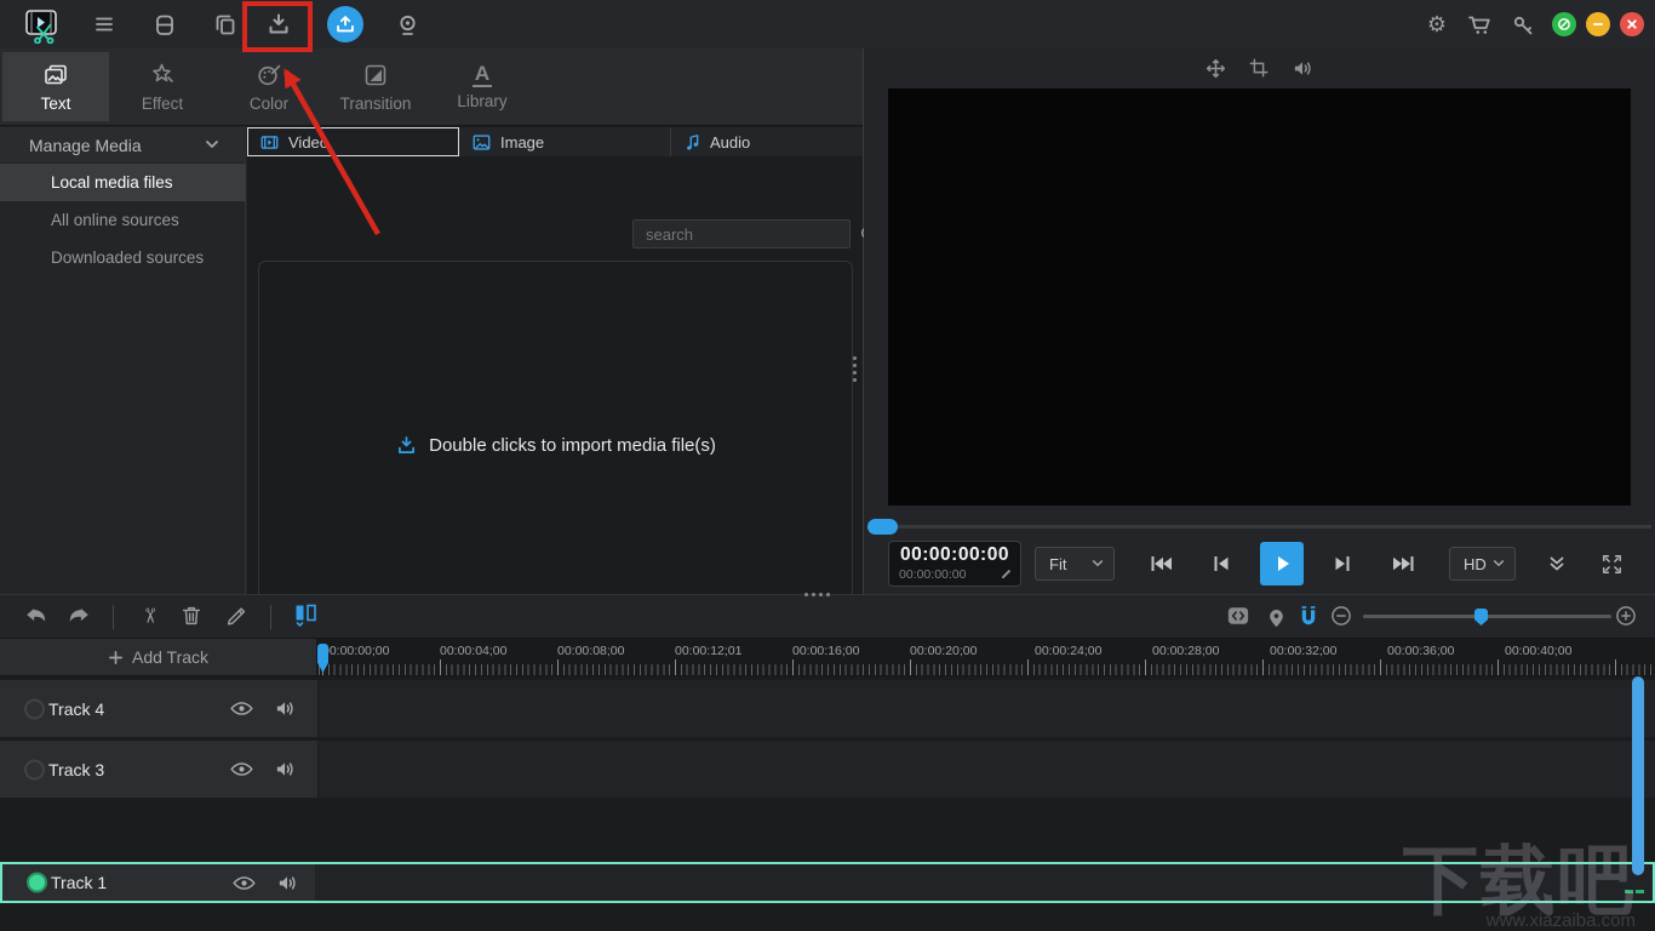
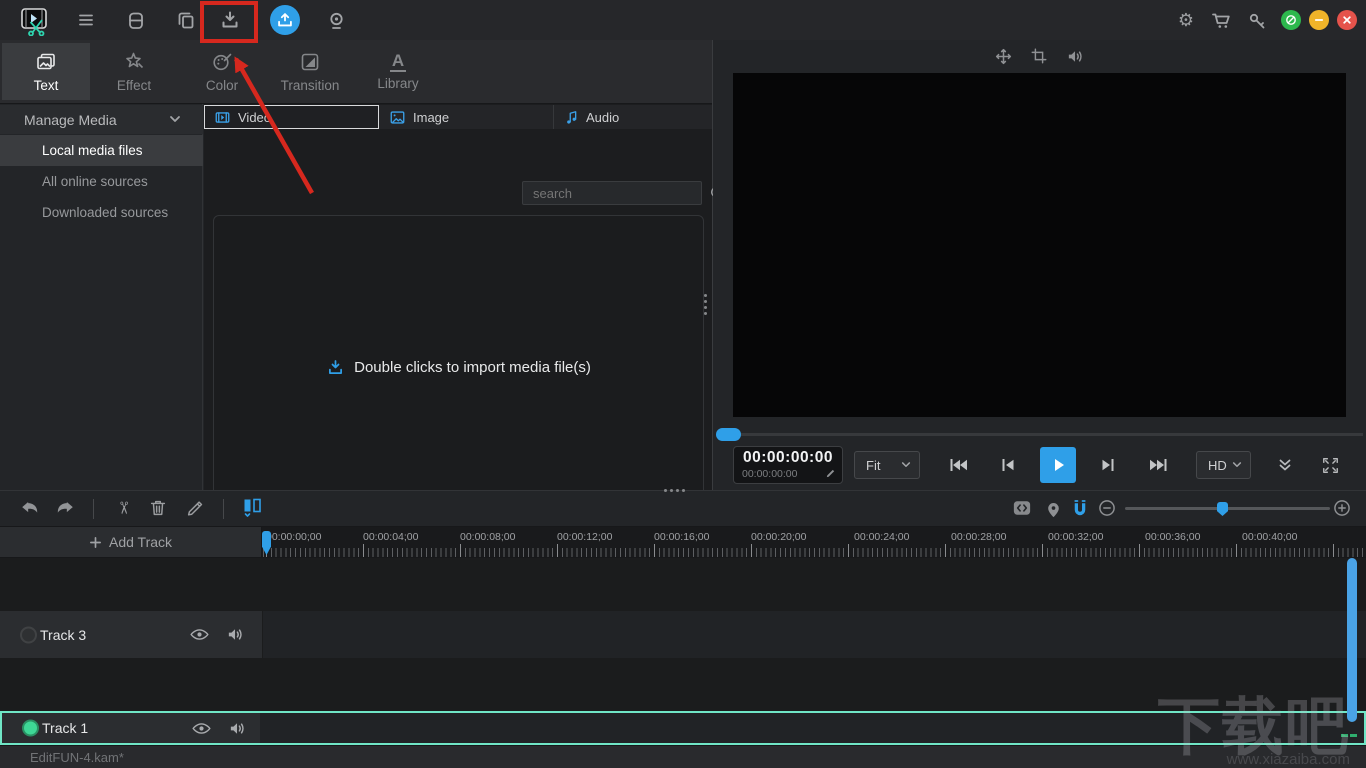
  ⚙
  Text
  Effect
  Color
  Transition
  A
  Library
  Manage Media
  Local media files
  All online sources
  Downloaded sources
  Vide
  Image
  Audio
  search
  Double clicks to import media file(s)
  00:00:00:00
  00:00:00:00
  Fit
  HD
  Add Track
  0:00:00;00
  00:00:04;00
  00:00:08;00
- 00:00:12;01
+ 00:00:12;00
  00:00:16;00
  00:00:20;00
  00:00:24;00
  00:00:28;00
  00:00:32;00
  00:00:36;00
  00:00:40;00
- Track 4
  Track 3
  Track 1
+ EditFUN-4.kam*
  下载吧
  www.xiazaiba.com
